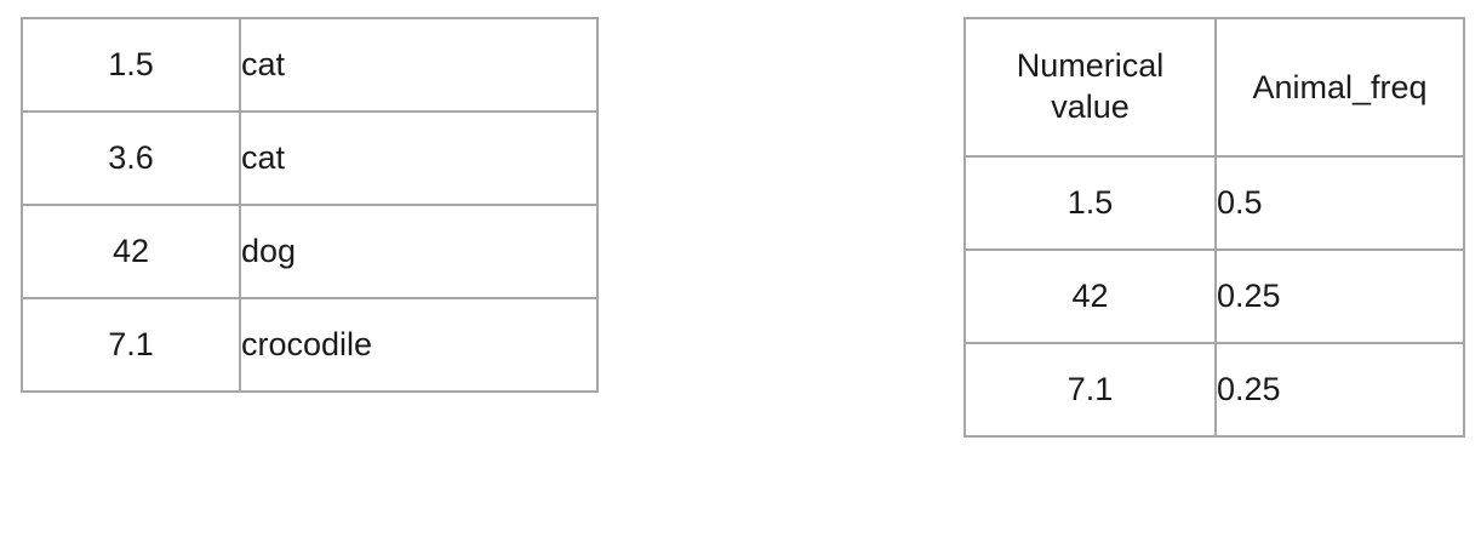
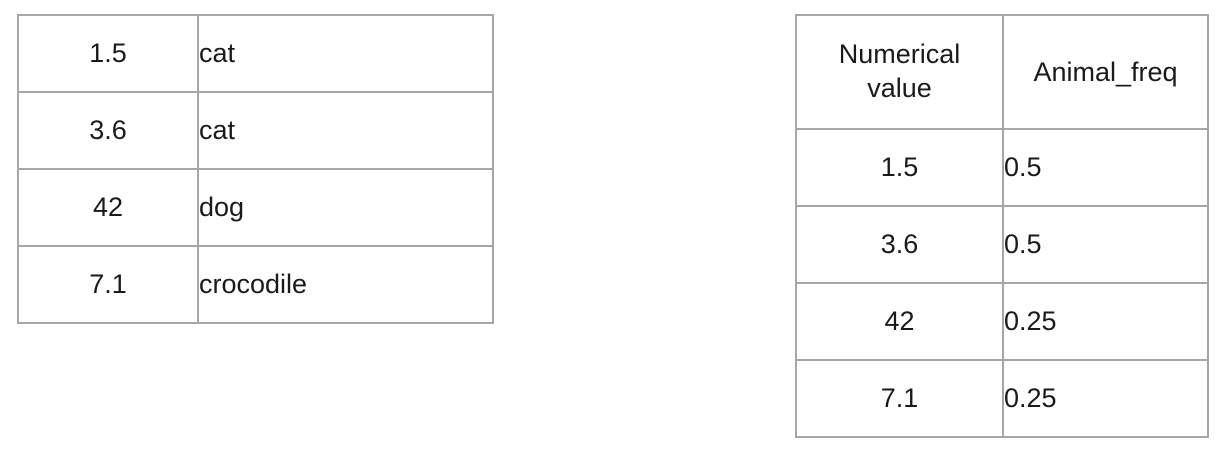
  1.5	cat
  3.6	cat
  42	dog
  7.1	crocodile
  Numerical value	Animal_freq
  1.5	0.5
+ 3.6	0.5
  42	0.25
  7.1	0.25
